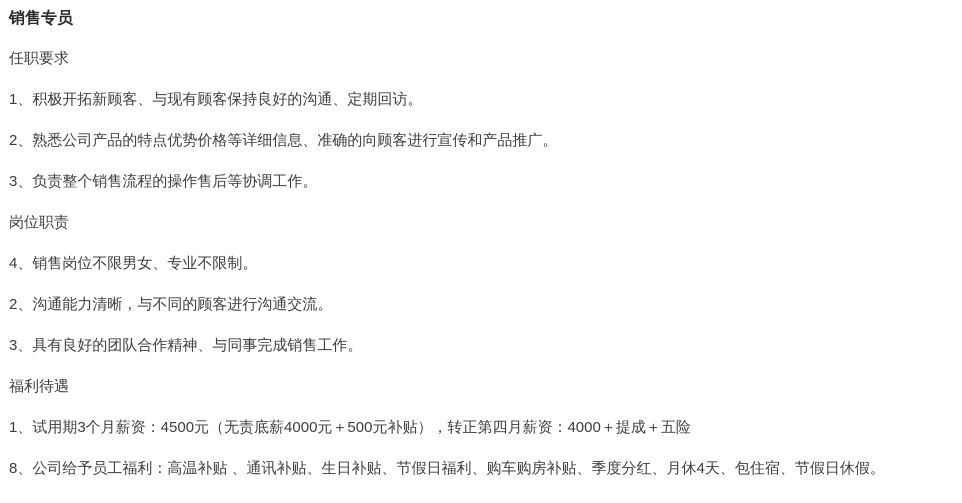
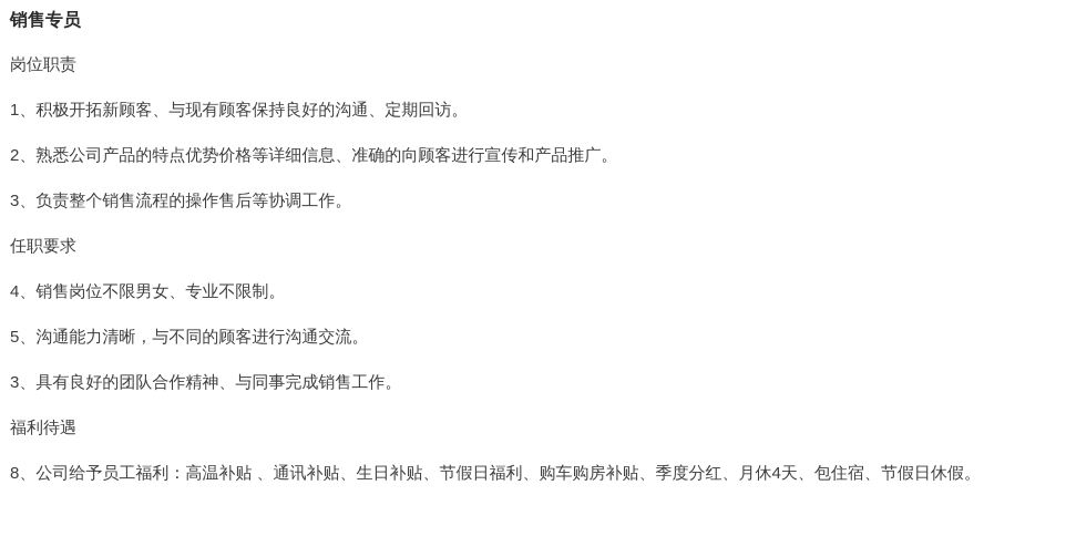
  销售专员
- 任职要求
+ 岗位职责
  1、积极开拓新顾客、与现有顾客保持良好的沟通、定期回访。
  2、熟悉公司产品的特点优势价格等详细信息、准确的向顾客进行宣传和产品推广。
  3、负责整个销售流程的操作售后等协调工作。
- 岗位职责
+ 任职要求
  4、销售岗位不限男女、专业不限制。
- 2、沟通能力清晰，与不同的顾客进行沟通交流。
+ 5、沟通能力清晰，与不同的顾客进行沟通交流。
  3、具有良好的团队合作精神、与同事完成销售工作。
  福利待遇
- 1、试用期3个月薪资：4500元（无责底薪4000元＋500元补贴），转正第四月薪资：4000＋提成＋五险
  8、公司给予员工福利：高温补贴 、通讯补贴、生日补贴、节假日福利、购车购房补贴、季度分红、月休4天、包住宿、节假日休假。
